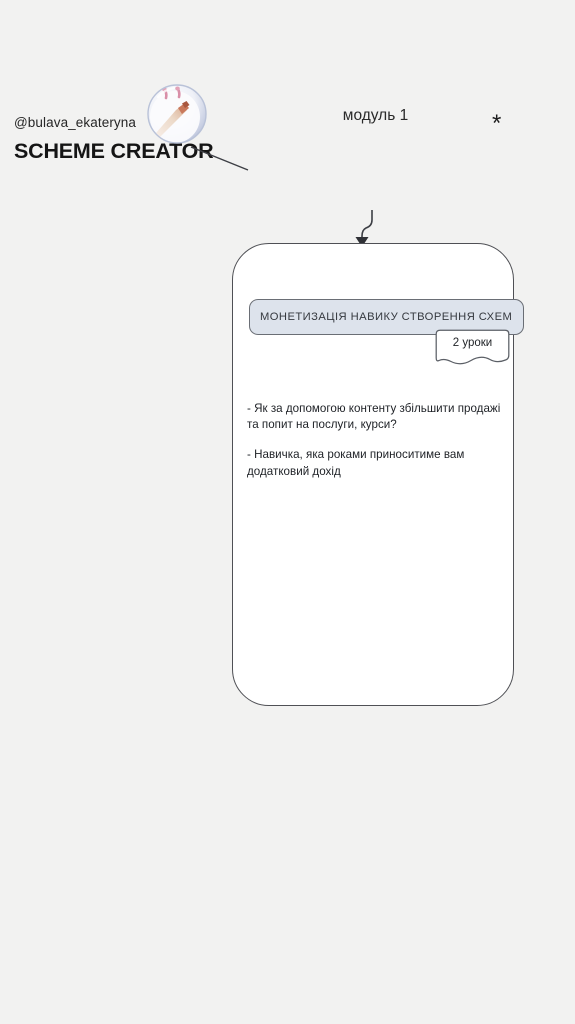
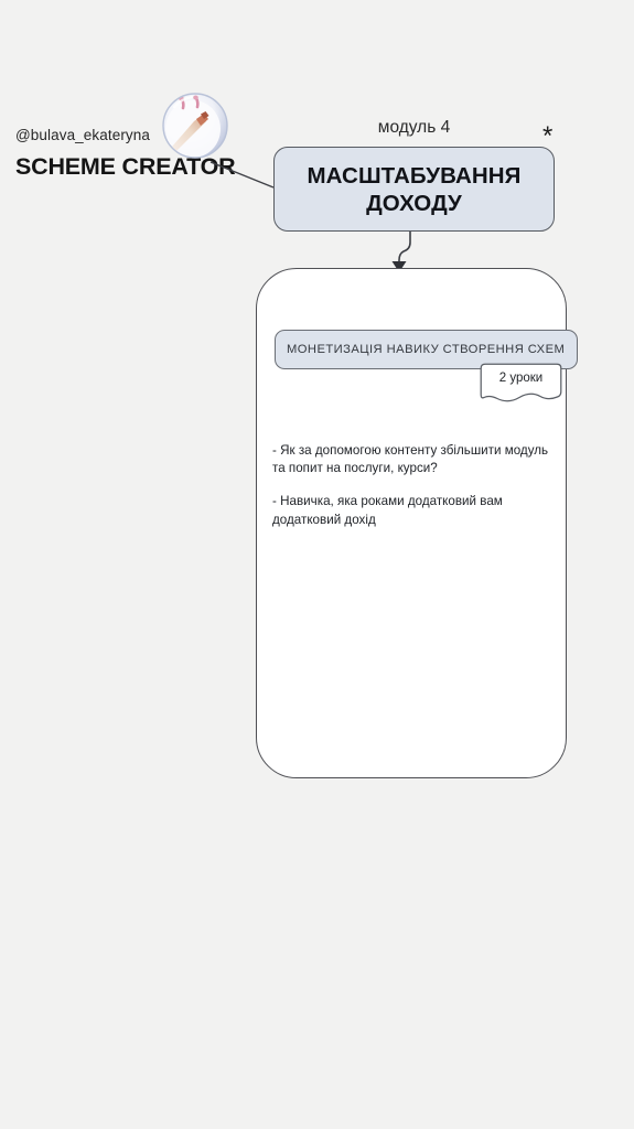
  @bulava_ekateryna
  SCHEME CREATOR
- модуль 1
+ модуль 4
  *
  МОНЕТИЗАЦІЯ НАВИКУ СТВОРЕННЯ СХЕМ
  2 уроки
- - Як за допомогою контенту збільшити продажі та попит на послуги, курси?
+ - Як за допомогою контенту збільшити модуль та попит на послуги, курси?
- - Навичка, яка роками приноситиме вам додатковий дохід
+ - Навичка, яка роками додатковий вам додатковий дохід
+ МАСШТАБУВАННЯ
+ ДОХОДУ
